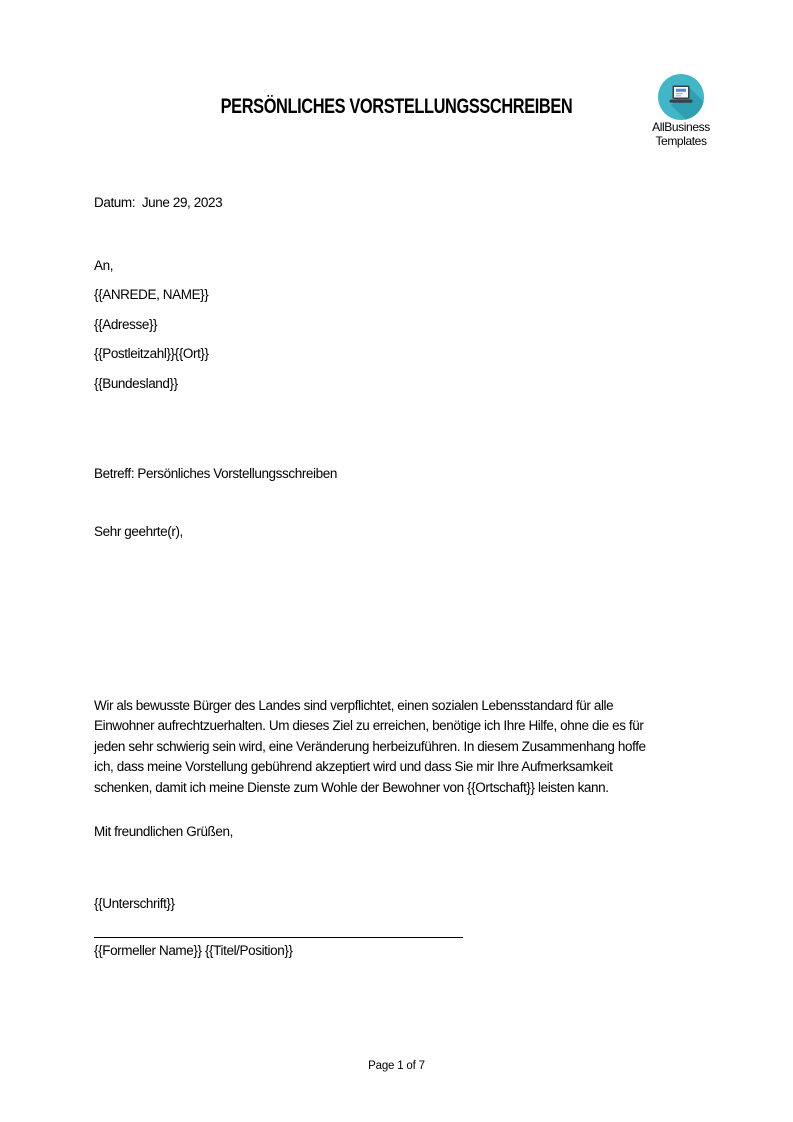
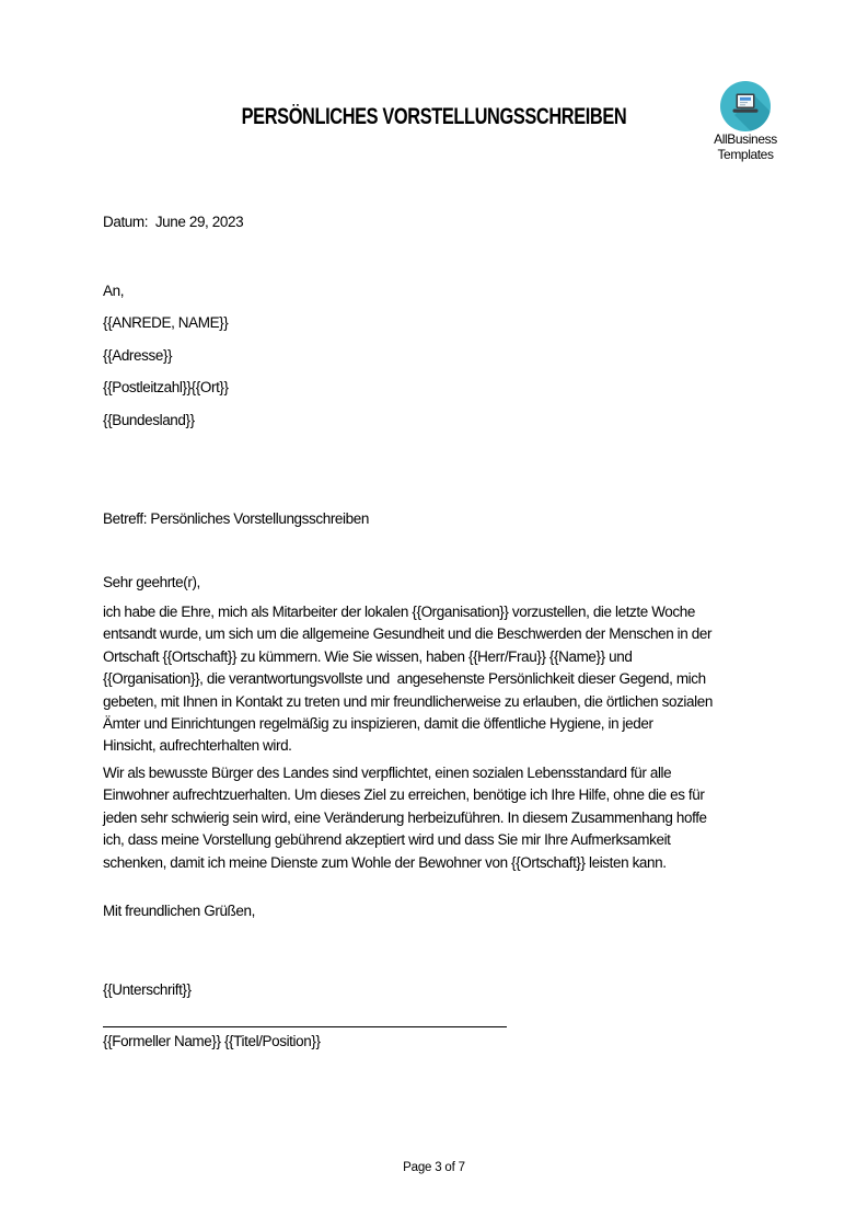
  PERSÖNLICHES VORSTELLUNGSSCHREIBEN
  AllBusiness
  Templates
  Datum: June 29, 2023
  An,
  {{ANREDE, NAME}}
  {{Adresse}}
  {{Postleitzahl}}{{Ort}}
  {{Bundesland}}
  Betreff: Persönliches Vorstellungsschreiben
  Sehr geehrte(r),
+ ich habe die Ehre, mich als Mitarbeiter der lokalen {{Organisation}} vorzustellen, die letzte Woche
+ entsandt wurde, um sich um die allgemeine Gesundheit und die Beschwerden der Menschen in der
+ Ortschaft {{Ortschaft}} zu kümmern. Wie Sie wissen, haben {{Herr/Frau}} {{Name}} und
+ {{Organisation}}, die verantwortungsvollste und angesehenste Persönlichkeit dieser Gegend, mich
+ gebeten, mit Ihnen in Kontakt zu treten und mir freundlicherweise zu erlauben, die örtlichen sozialen
+ Ämter und Einrichtungen regelmäßig zu inspizieren, damit die öffentliche Hygiene, in jeder
+ Hinsicht, aufrechterhalten wird.
  Wir als bewusste Bürger des Landes sind verpflichtet, einen sozialen Lebensstandard für alle
  Einwohner aufrechtzuerhalten. Um dieses Ziel zu erreichen, benötige ich Ihre Hilfe, ohne die es für
  jeden sehr schwierig sein wird, eine Veränderung herbeizuführen. In diesem Zusammenhang hoffe
  ich, dass meine Vorstellung gebührend akzeptiert wird und dass Sie mir Ihre Aufmerksamkeit
  schenken, damit ich meine Dienste zum Wohle der Bewohner von {{Ortschaft}} leisten kann.
  Mit freundlichen Grüßen,
  {{Unterschrift}}
  {{Formeller Name}} {{Titel/Position}}
- Page 1 of 7
+ Page 3 of 7
